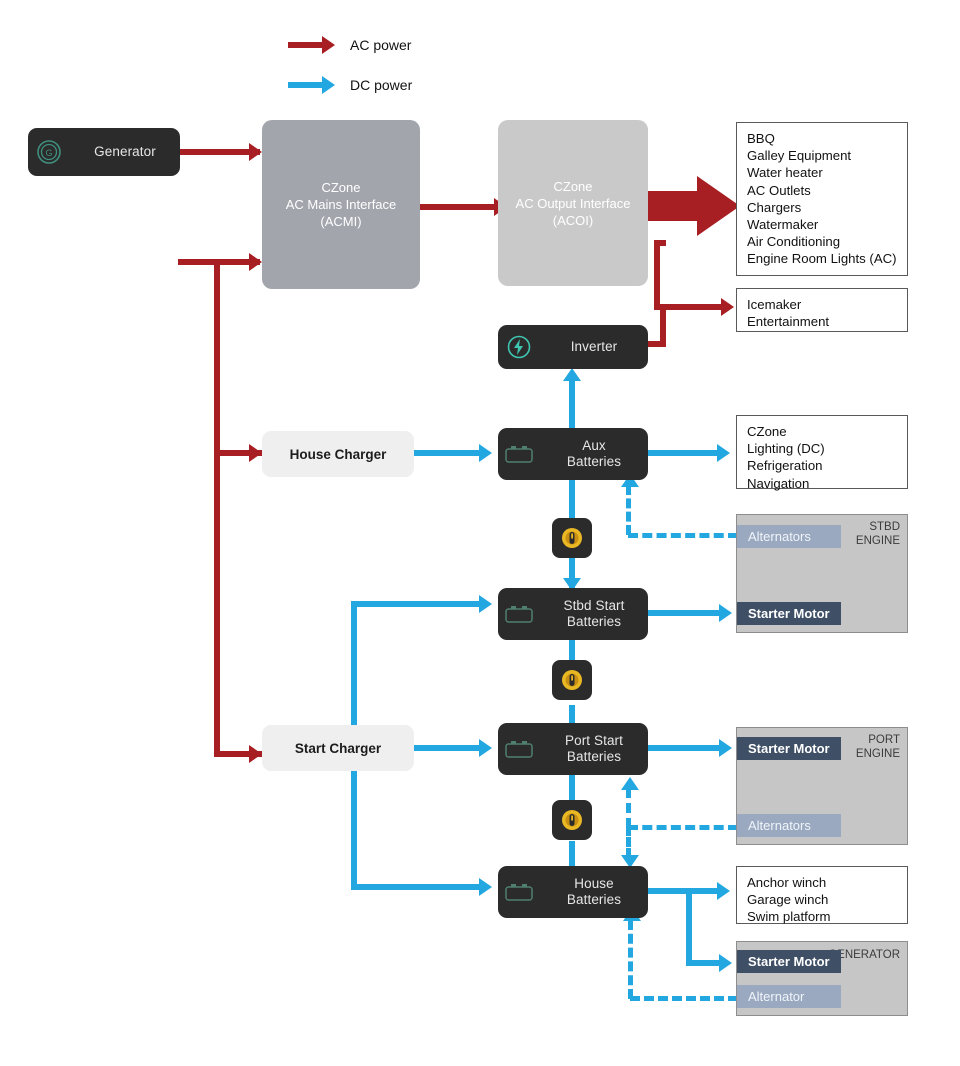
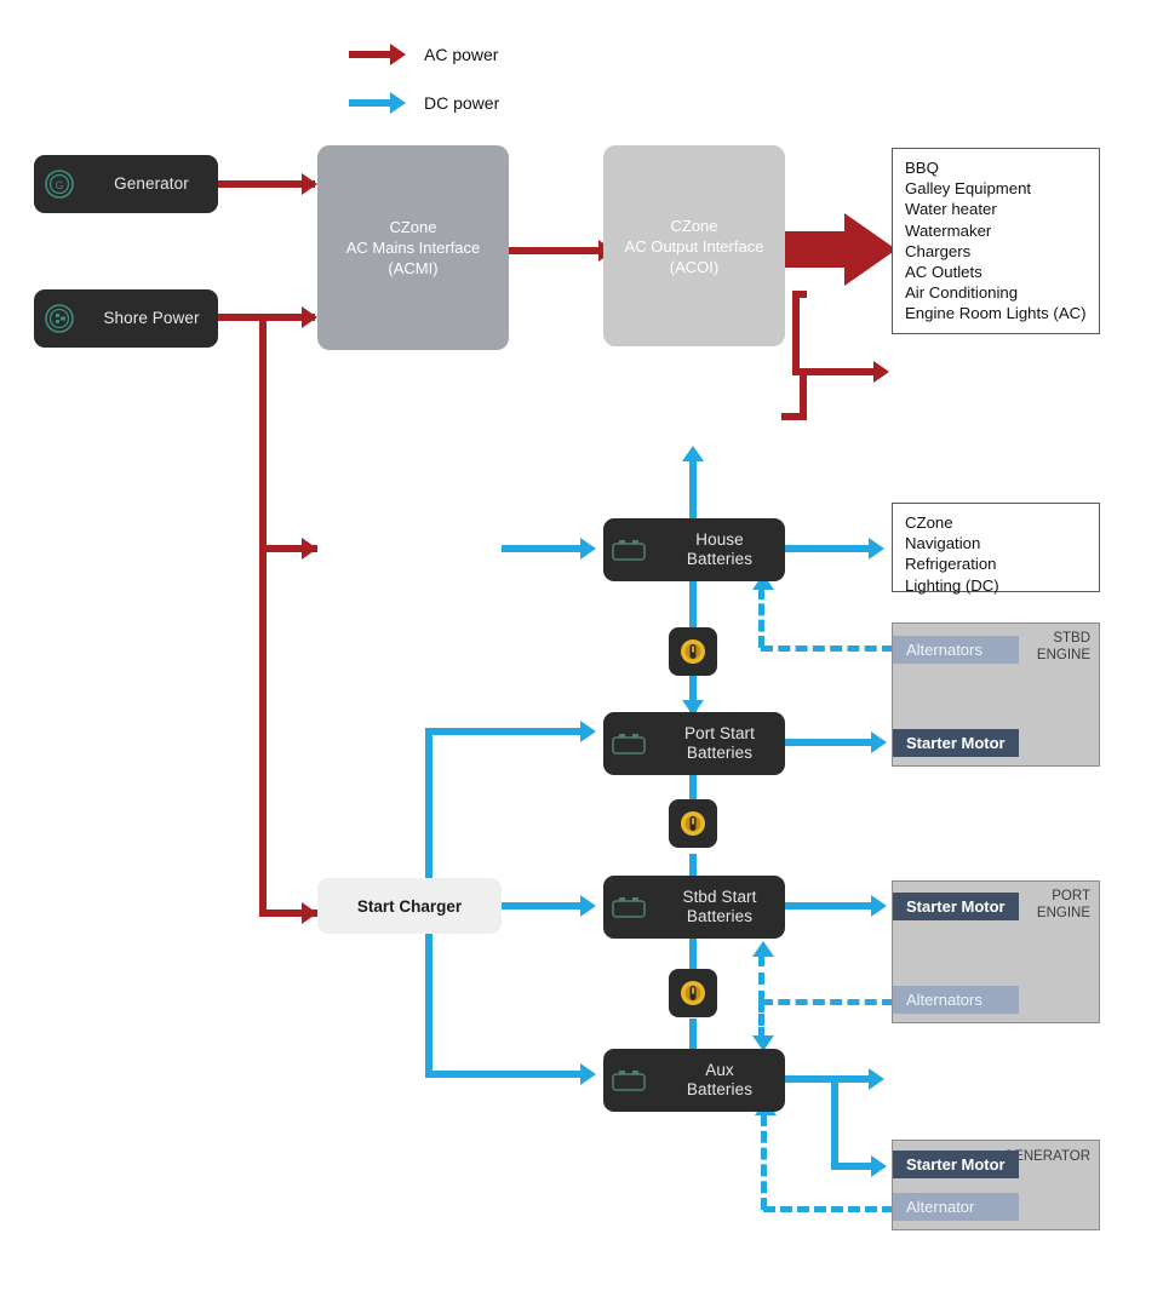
  AC power
  DC power
  G
  Generator
+ Shore Power
  CZone
  AC Mains Interface
  (ACMI)
  CZone
  AC Output Interface
  (ACOI)
- Inverter
- House Charger
  Start Charger
- Aux
+ House
  Batteries
- Stbd Start
+ Port Start
  Batteries
- Port Start
+ Stbd Start
  Batteries
- House
+ Aux
  Batteries
  BBQ
  Galley Equipment
  Water heater
- AC Outlets
+ Watermaker
  Chargers
- Watermaker
+ AC Outlets
  Air Conditioning
  Engine Room Lights (AC)
- Icemaker
- Entertainment
  CZone
- Lighting (DC)
+ Navigation
  Refrigeration
- Navigation
+ Lighting (DC)
- Anchor winch
- Garage winch
- Swim platform
  STBD
  ENGINE
  Alternators
  Starter Motor
  PORT
  ENGINE
  Starter Motor
  Alternators
  ENERATOR
  Starter Motor
  Alternator
